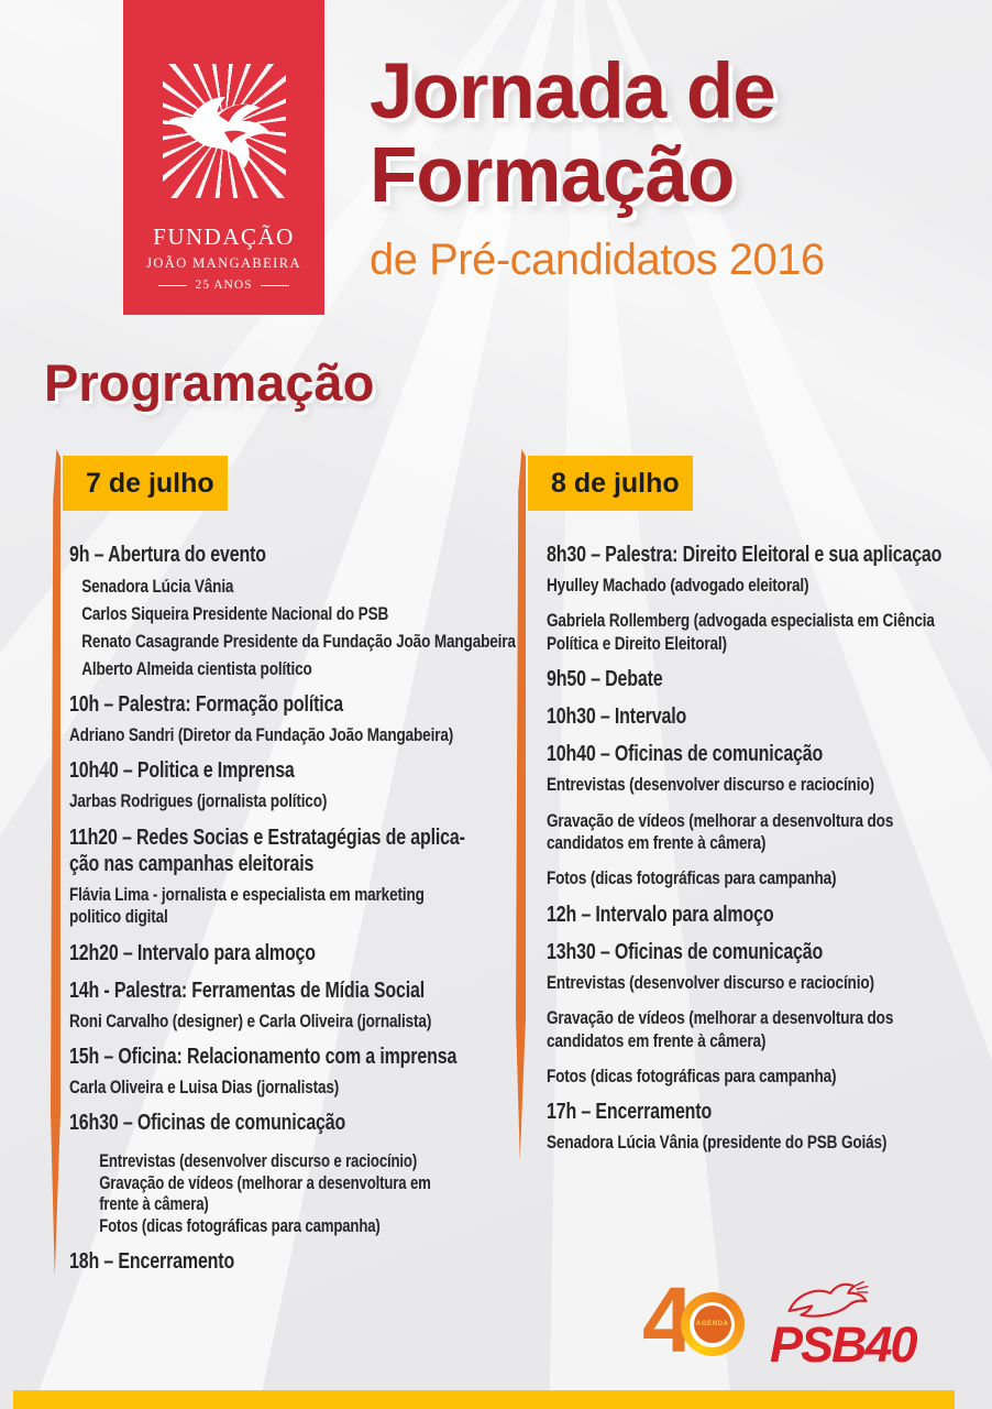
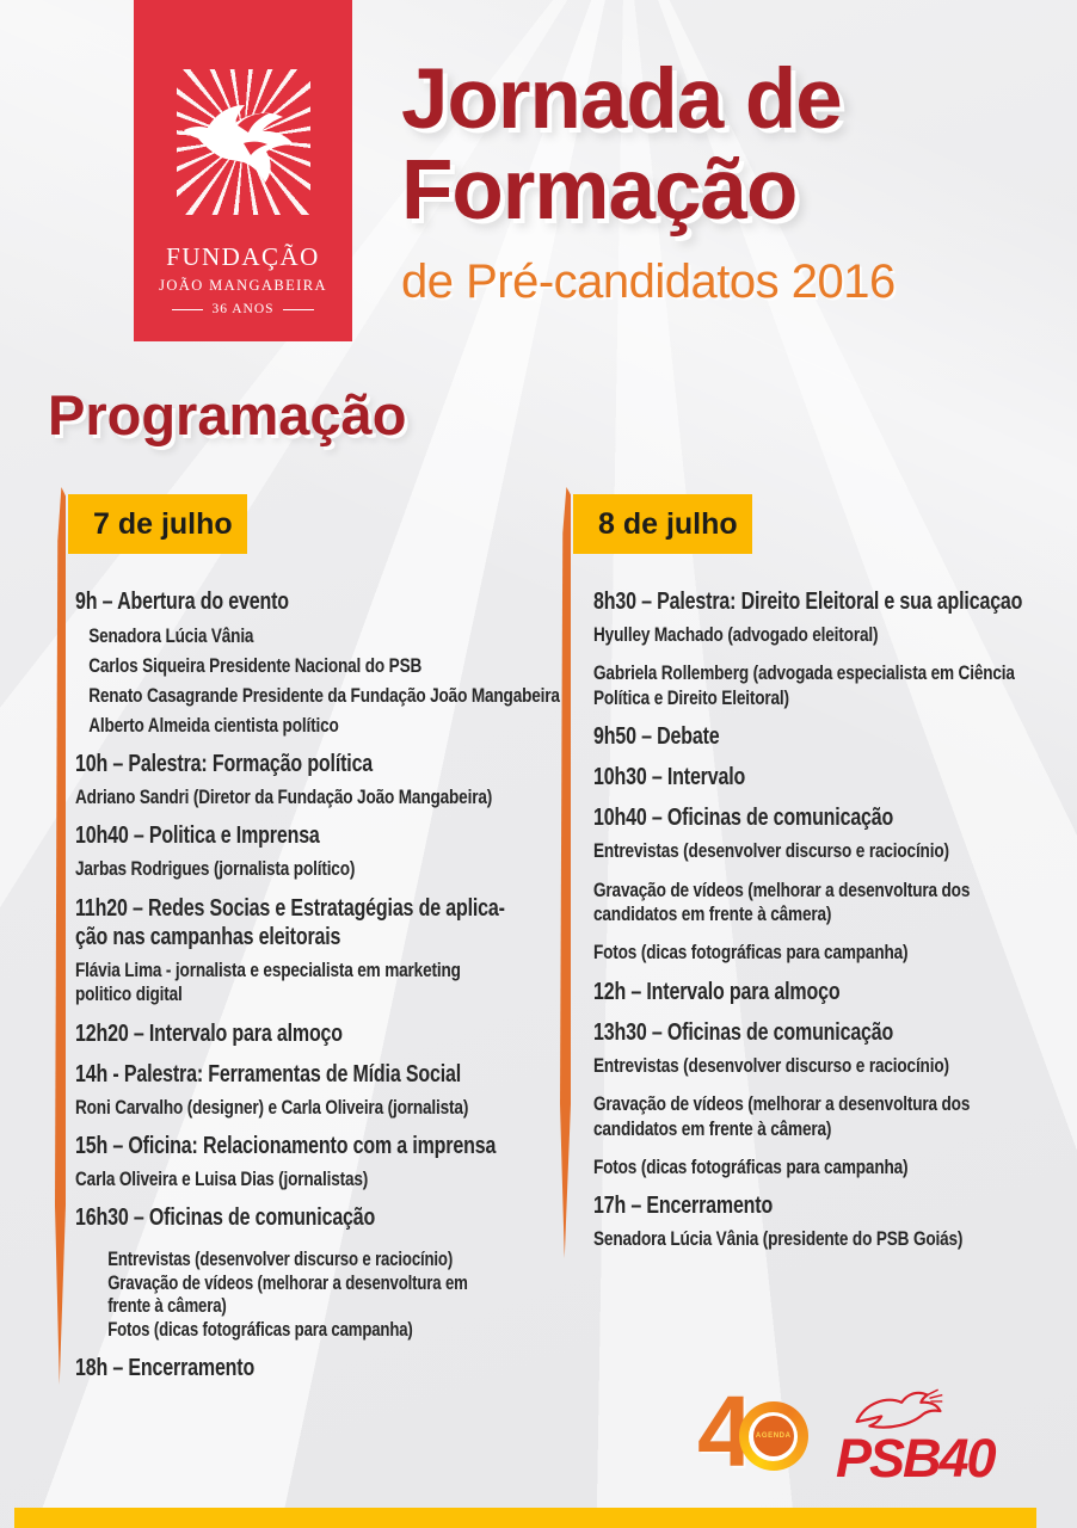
  FUNDAÇÃO
  JOÃO MANGABEIRA
- 25 ANOS
+ 36 ANOS
  Jornada de
  Formação
  de Pré-candidatos 2016
  Programação
  7 de julho
  9h – Abertura do evento
  Senadora Lúcia Vânia
  Carlos Siqueira Presidente Nacional do PSB
  Renato Casagrande Presidente da Fundação João Mangabeira
  Alberto Almeida cientista político
  10h – Palestra: Formação política
  Adriano Sandri (Diretor da Fundação João Mangabeira)
  10h40 – Politica e Imprensa
  Jarbas Rodrigues (jornalista político)
  11h20 – Redes Socias e Estratagégias de aplica-
  ção nas campanhas eleitorais
  Flávia Lima - jornalista e especialista em marketing
  politico digital
  12h20 – Intervalo para almoço
  14h - Palestra: Ferramentas de Mídia Social
  Roni Carvalho (designer) e Carla Oliveira (jornalista)
  15h – Oficina: Relacionamento com a imprensa
  Carla Oliveira e Luisa Dias (jornalistas)
  16h30 – Oficinas de comunicação
  Entrevistas (desenvolver discurso e raciocínio)
  Gravação de vídeos (melhorar a desenvoltura em
  frente à câmera)
  Fotos (dicas fotográficas para campanha)
  18h – Encerramento
  8 de julho
  8h30 – Palestra: Direito Eleitoral e sua aplicaçao
  Hyulley Machado (advogado eleitoral)
  Gabriela Rollemberg (advogada especialista em Ciência
  Política e Direito Eleitoral)
  9h50 – Debate
  10h30 – Intervalo
  10h40 – Oficinas de comunicação
  Entrevistas (desenvolver discurso e raciocínio)
  Gravação de vídeos (melhorar a desenvoltura dos
  candidatos em frente à câmera)
  Fotos (dicas fotográficas para campanha)
  12h – Intervalo para almoço
  13h30 – Oficinas de comunicação
  Entrevistas (desenvolver discurso e raciocínio)
  Gravação de vídeos (melhorar a desenvoltura dos
  candidatos em frente à câmera)
  Fotos (dicas fotográficas para campanha)
  17h – Encerramento
  Senadora Lúcia Vânia (presidente do PSB Goiás)
  4
  PSB40
